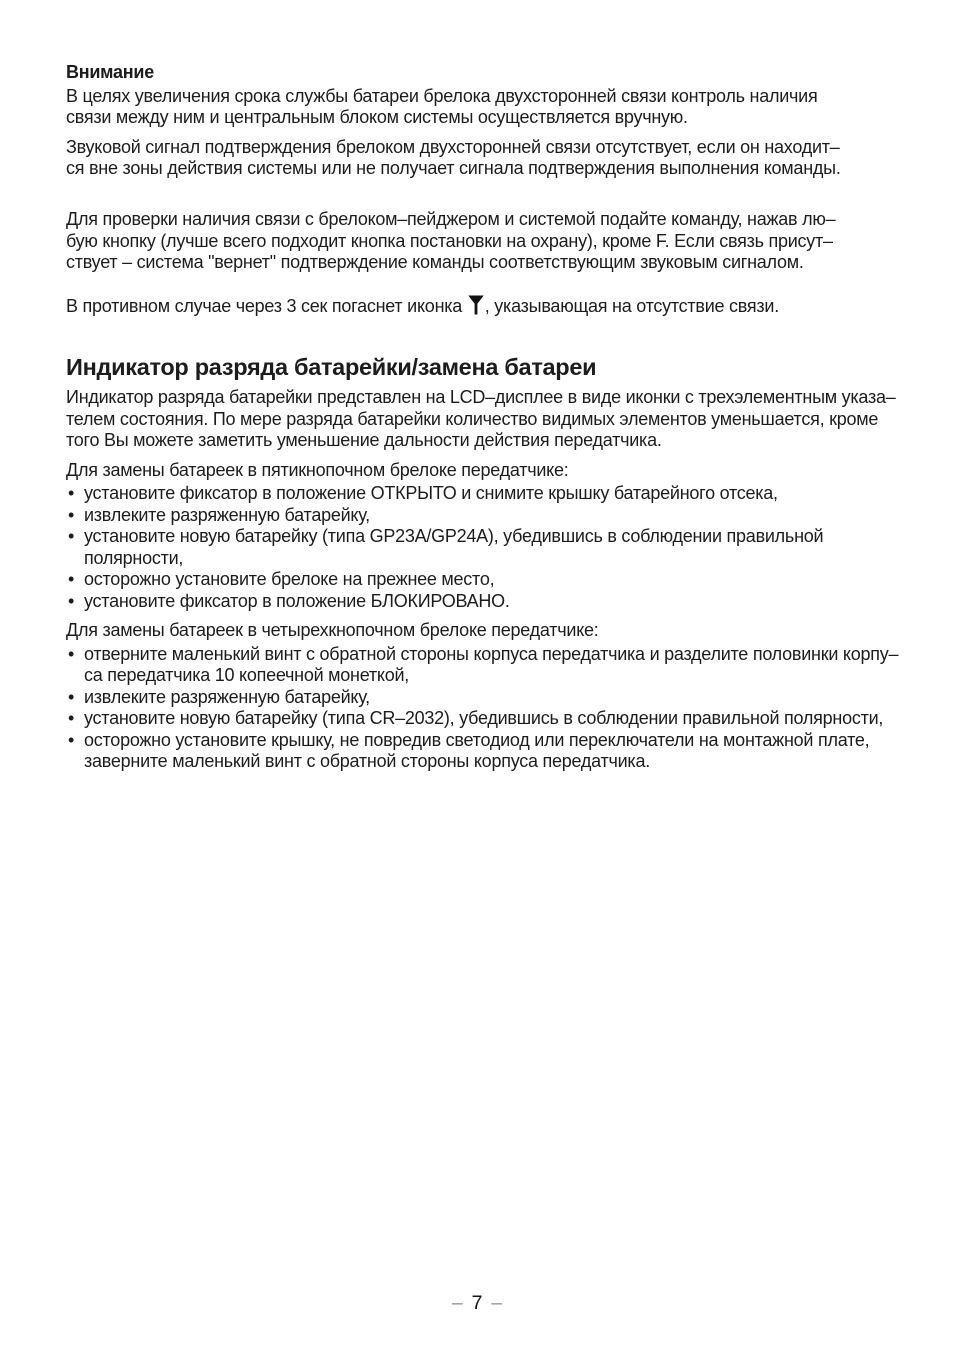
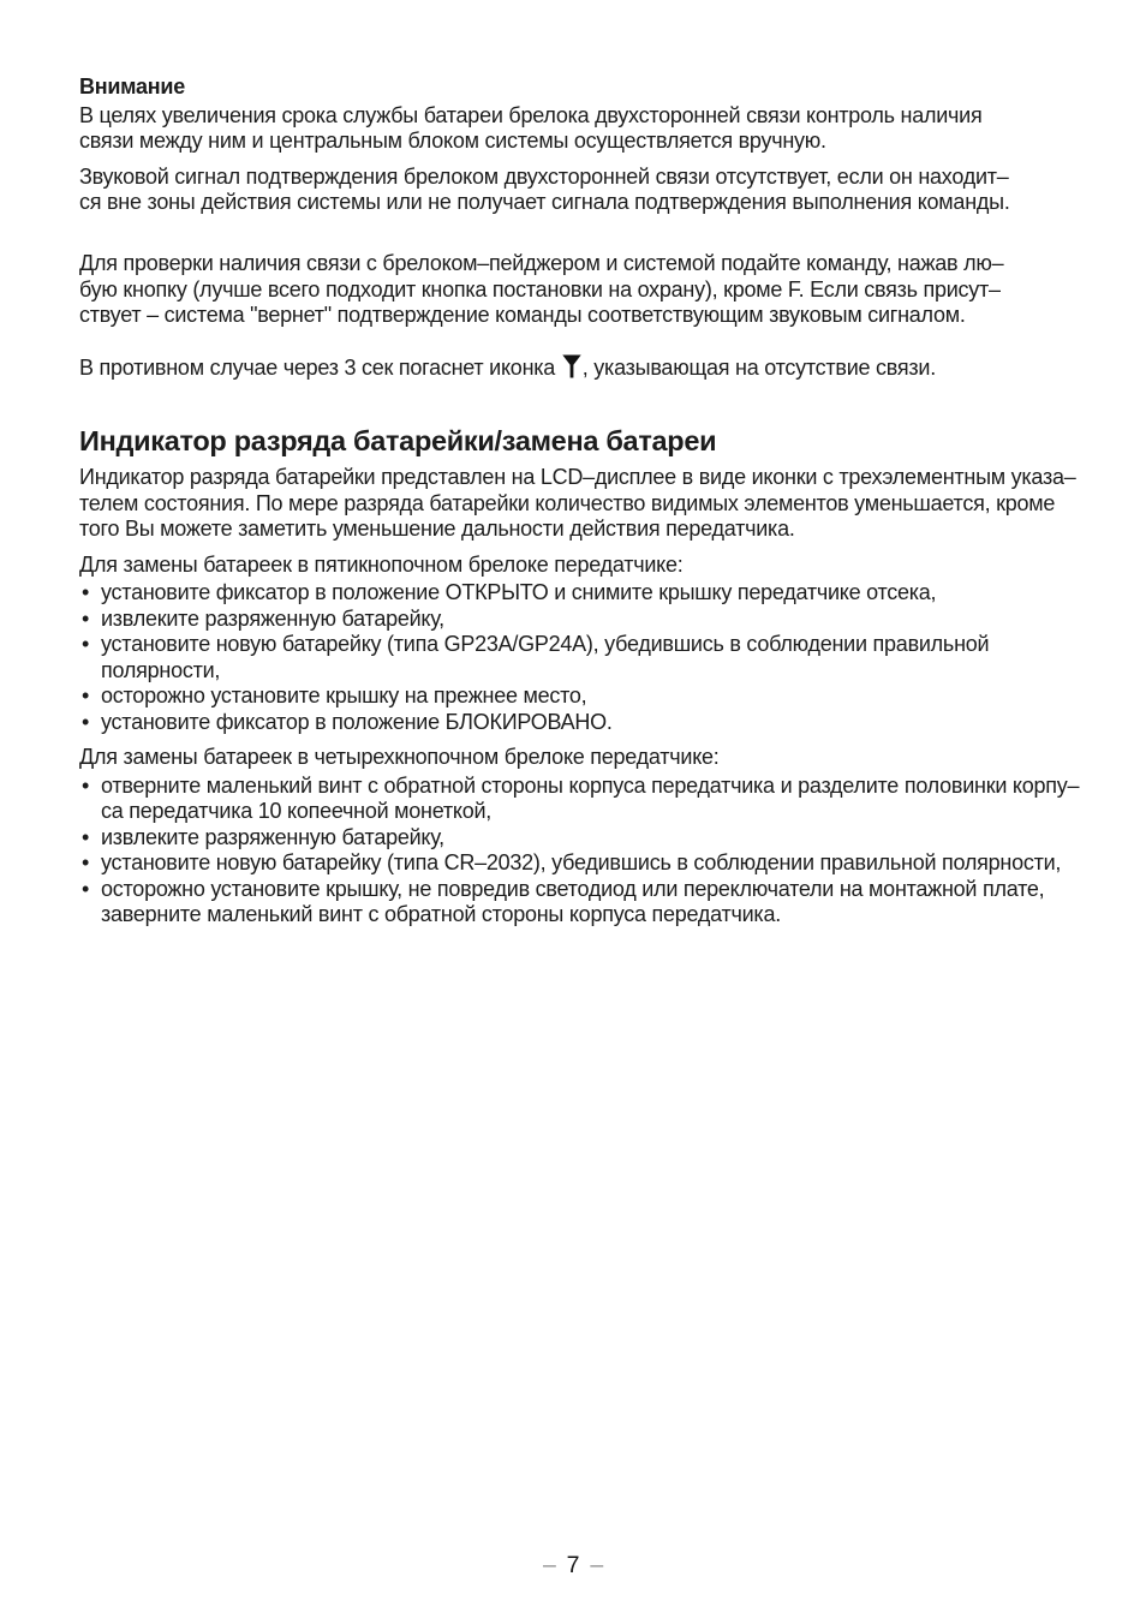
  Внимание
  В целях увеличения срока службы батареи брелока двухсторонней связи контроль наличия
  связи между ним и центральным блоком системы осуществляется вручную.
  Звуковой сигнал подтверждения брелоком двухсторонней связи отсутствует, если он находит–
  ся вне зоны действия системы или не получает сигнала подтверждения выполнения команды.
  Для проверки наличия связи с брелоком–пейджером и системой подайте команду, нажав лю–
  бую кнопку (лучше всего подходит кнопка постановки на охрану), кроме F. Если связь присут–
  ствует – система "вернет" подтверждение команды соответствующим звуковым сигналом.
  В противном случае через 3 сек погаснет иконка , указывающая на отсутствие связи.
  Индикатор разряда батарейки/замена батареи
  Индикатор разряда батарейки представлен на LCD–дисплее в виде иконки с трехэлементным указа–
  телем состояния. По мере разряда батарейки количество видимых элементов уменьшается, кроме
  того Вы можете заметить уменьшение дальности действия передатчика.
  Для замены батареек в пятикнопочном брелоке передатчике:
- установите фиксатор в положение ОТКРЫТО и снимите крышку батарейного отсека,
+ установите фиксатор в положение ОТКРЫТО и снимите крышку передатчике отсека,
  извлеките разряженную батарейку,
  установите новую батарейку (типа GP23A/GP24A), убедившись в соблюдении правильной
  полярности,
- осторожно установите брелоке на прежнее место,
+ осторожно установите крышку на прежнее место,
  установите фиксатор в положение БЛОКИРОВАНО.
  Для замены батареек в четырехкнопочном брелоке передатчике:
  отверните маленький винт с обратной стороны корпуса передатчика и разделите половинки корпу–
  са передатчика 10 копеечной монеткой,
  извлеките разряженную батарейку,
  установите новую батарейку (типа CR–2032), убедившись в соблюдении правильной полярности,
  осторожно установите крышку, не повредив светодиод или переключатели на монтажной плате,
  заверните маленький винт с обратной стороны корпуса передатчика.
  – 7 –
